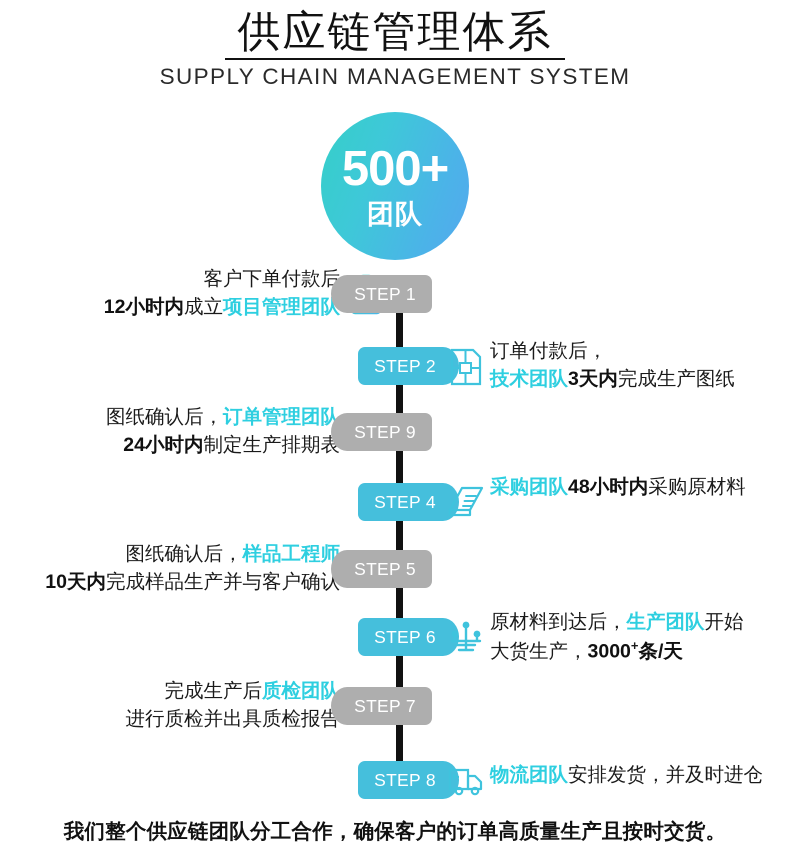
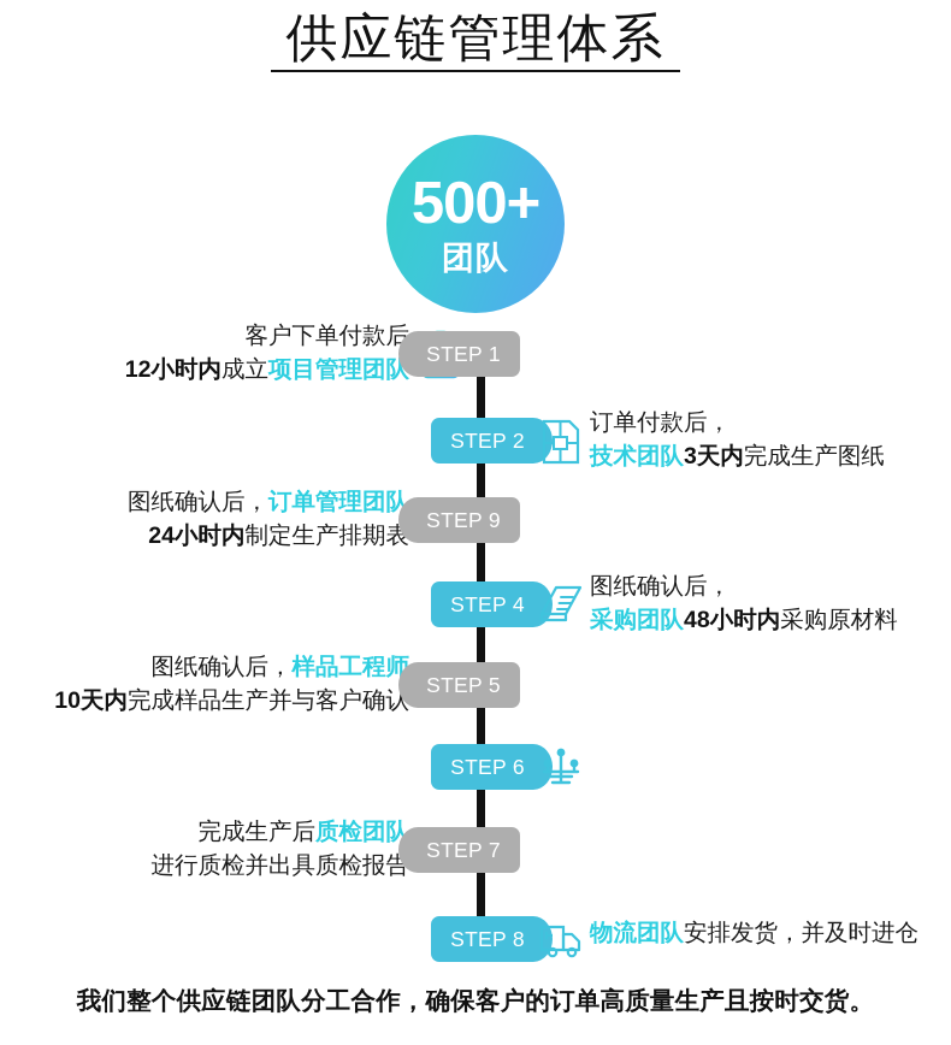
  供应链管理体系
- SUPPLY CHAIN MANAGEMENT SYSTEM
  500+
  团队
  客户下单付款后
  12小时内成立项目管理团队
  STEP 1
  STEP 2
  订单付款后，
  技术团队3天内完成生产图纸
  图纸确认后，订单管理团队
  24小时内制定生产排期表
  STEP 9
  STEP 4
+ 图纸确认后，
  采购团队48小时内采购原材料
  图纸确认后，样品工程师
  10天内完成样品生产并与客户确认
  STEP 5
  STEP 6
- 原材料到达后，生产团队开始
- 大货生产，3000+条/天
  完成生产后质检团队
  进行质检并出具质检报告
  STEP 7
  STEP 8
  物流团队安排发货，并及时进仓
  我们整个供应链团队分工合作，确保客户的订单高质量生产且按时交货。
